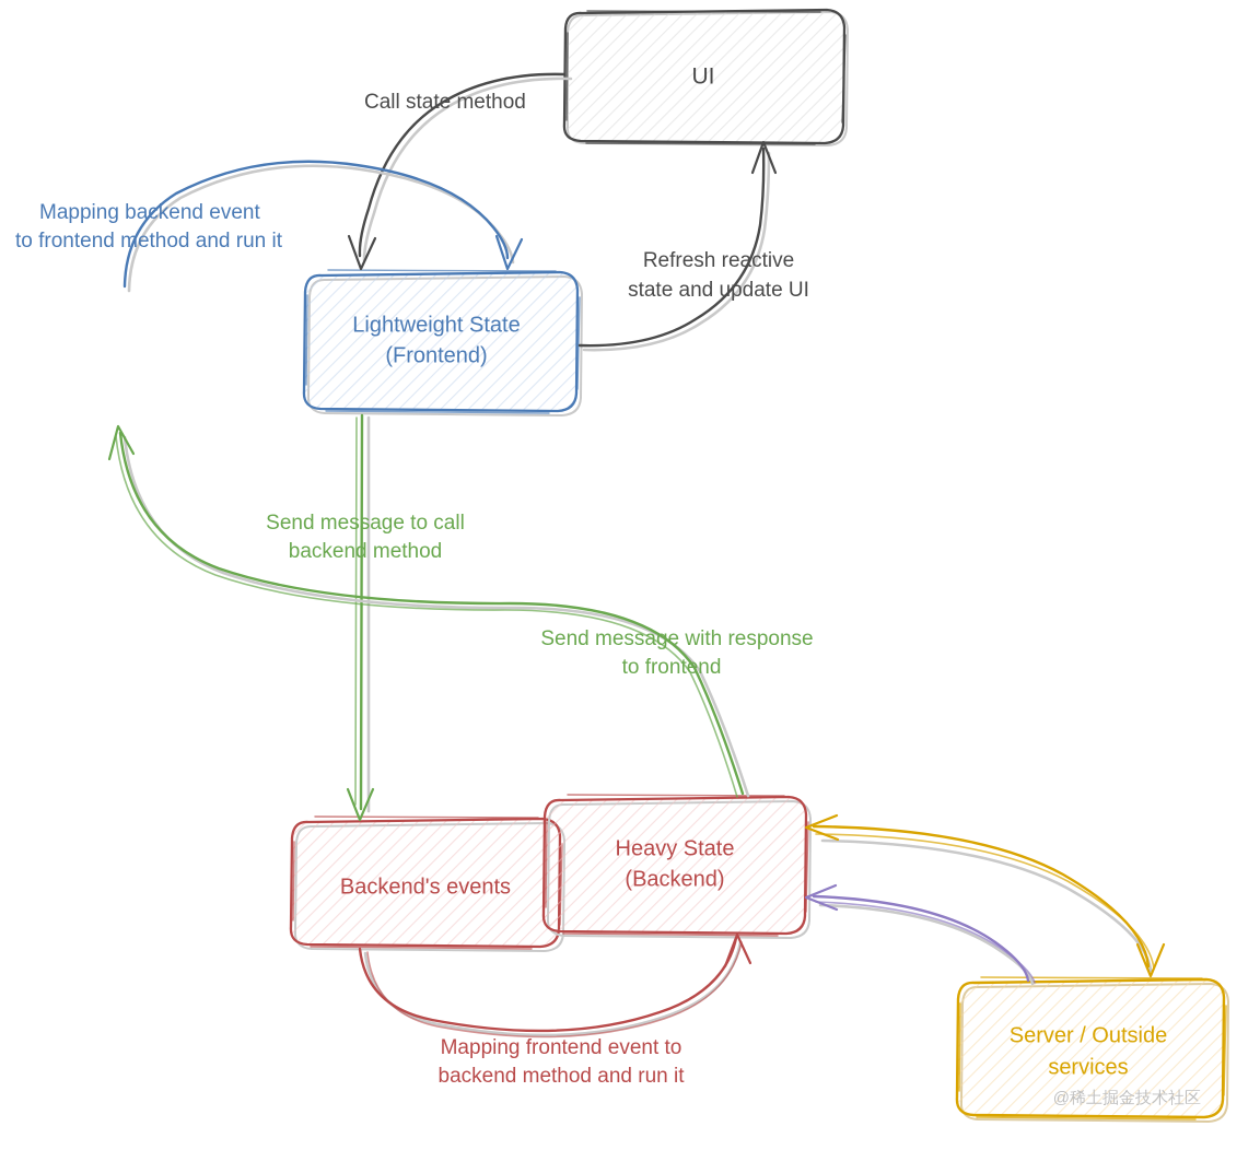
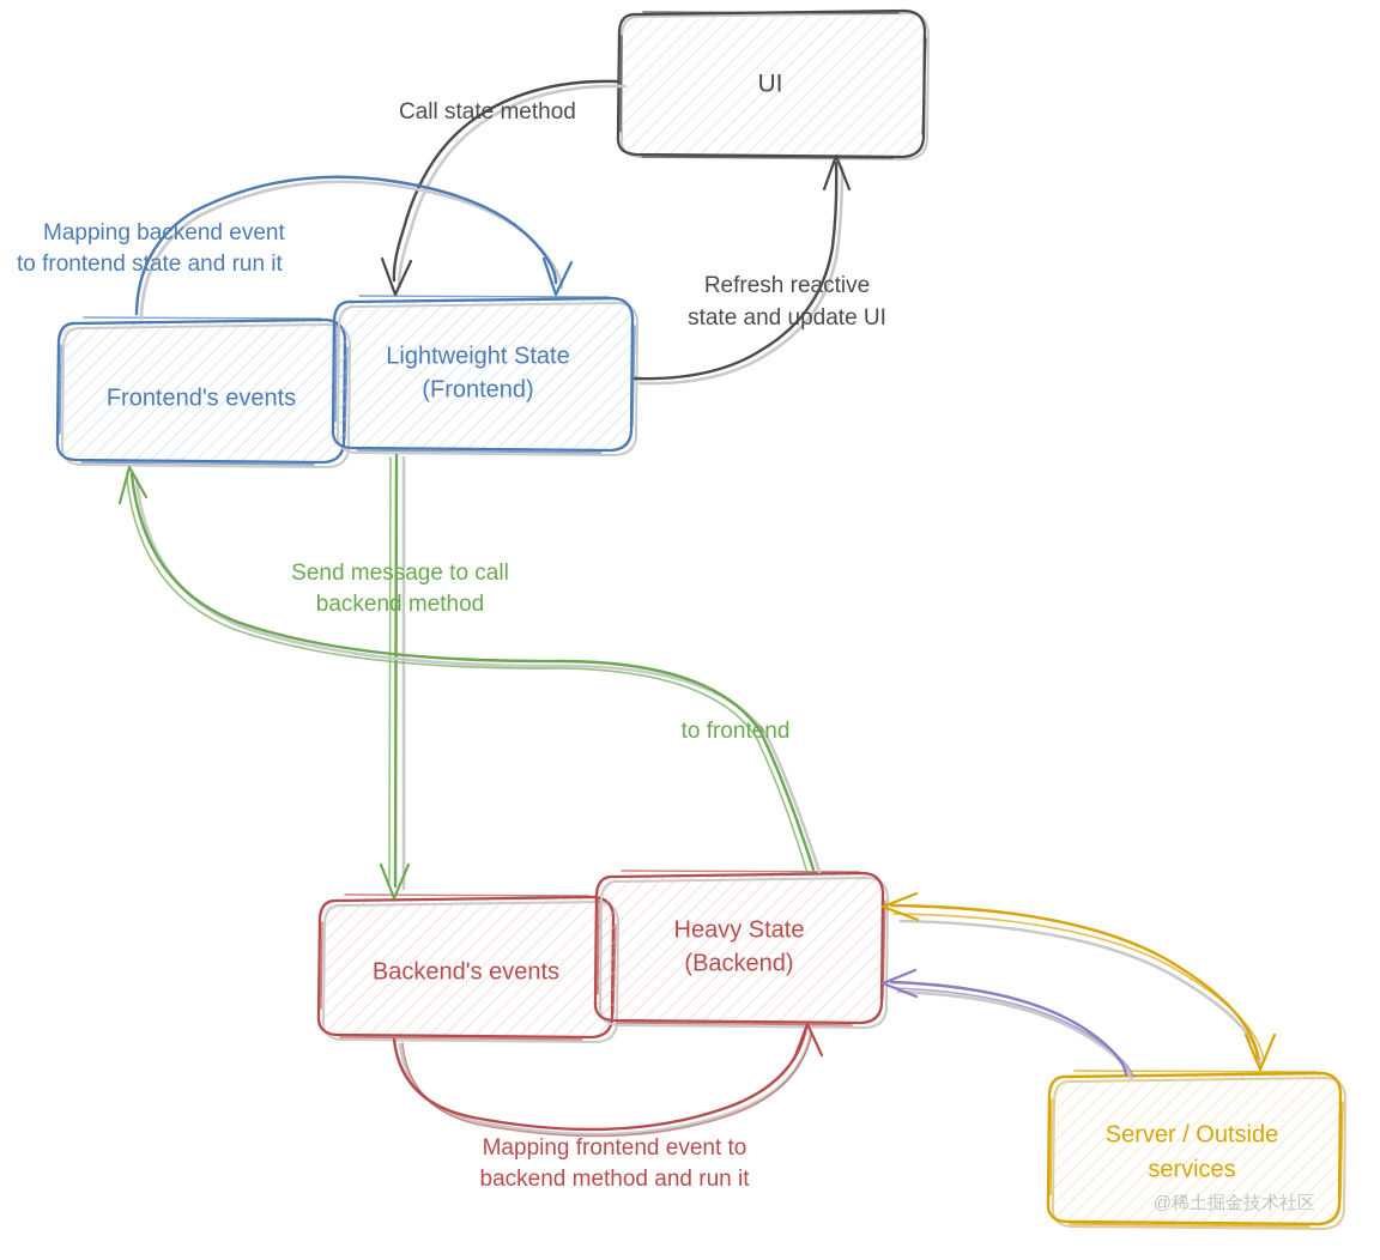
  UI
+ Frontend's events
  Lightweight State
  (Frontend)
  Backend's events
  Heavy State
  (Backend)
  Server / Outside
  services
  Call state method
  Refresh reactive
  state and update UI
  Mapping backend event
- to frontend method and run it
+ to frontend state and run it
  Send message to call
  backend method
- Send message with response
  to frontend
  Mapping frontend event to
  backend method and run it
  @稀土掘金技术社区
